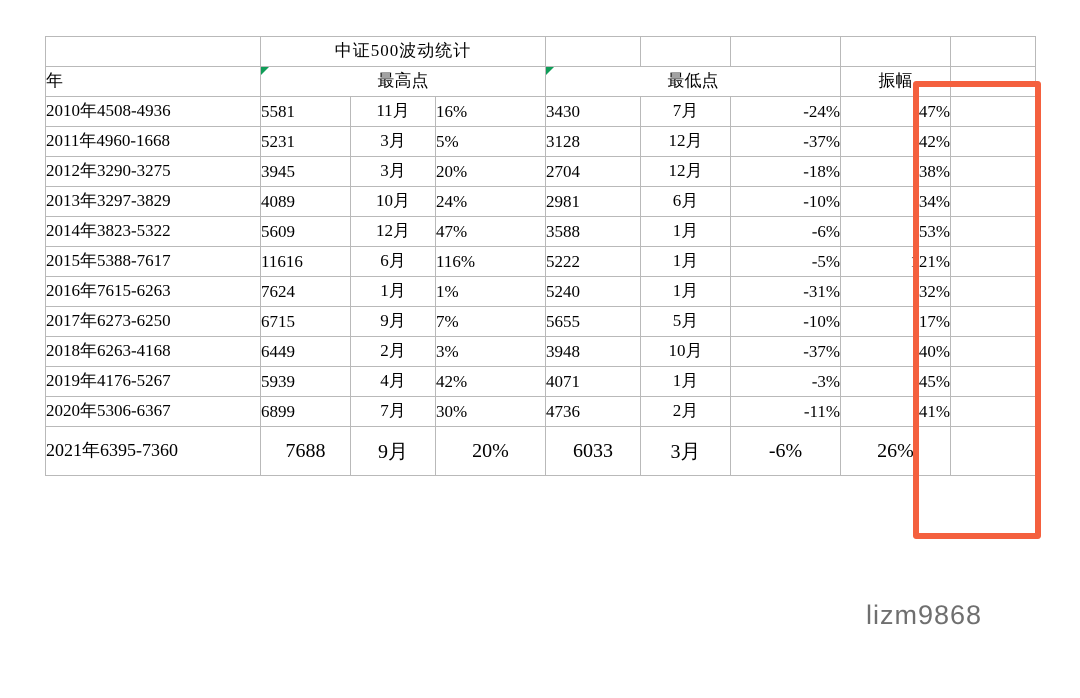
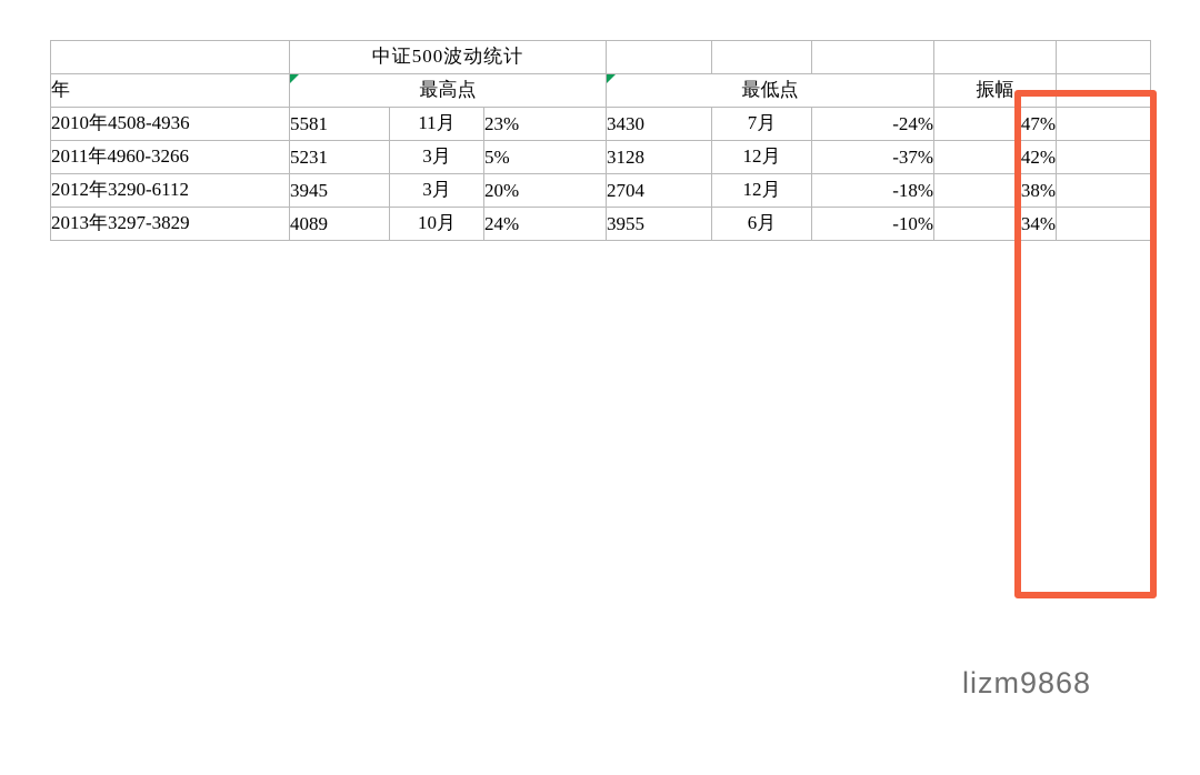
  	中证500波动统计
  年	最高点	最低点	振幅
- 2010年4508-4936	5581	11月	16%	3430	7月	-24%	47%
+ 2010年4508-4936	5581	11月	23%	3430	7月	-24%	47%
- 2011年4960-1668	5231	3月	5%	3128	12月	-37%	42%
+ 2011年4960-3266	5231	3月	5%	3128	12月	-37%	42%
- 2012年3290-3275	3945	3月	20%	2704	12月	-18%	38%
+ 2012年3290-6112	3945	3月	20%	2704	12月	-18%	38%
- 2013年3297-3829	4089	10月	24%	2981	6月	-10%	34%
+ 2013年3297-3829	4089	10月	24%	3955	6月	-10%	34%
- 2014年3823-5322	5609	12月	47%	3588	1月	-6%	53%
- 2015年5388-7617	11616	6月	116%	5222	1月	-5%	121%
- 2016年7615-6263	7624	1月	1%	5240	1月	-31%	32%
- 2017年6273-6250	6715	9月	7%	5655	5月	-10%	17%
- 2018年6263-4168	6449	2月	3%	3948	10月	-37%	40%
- 2019年4176-5267	5939	4月	42%	4071	1月	-3%	45%
- 2020年5306-6367	6899	7月	30%	4736	2月	-11%	41%
- 2021年6395-7360	7688	9月	20%	6033	3月	-6%	26%
  lizm9868
